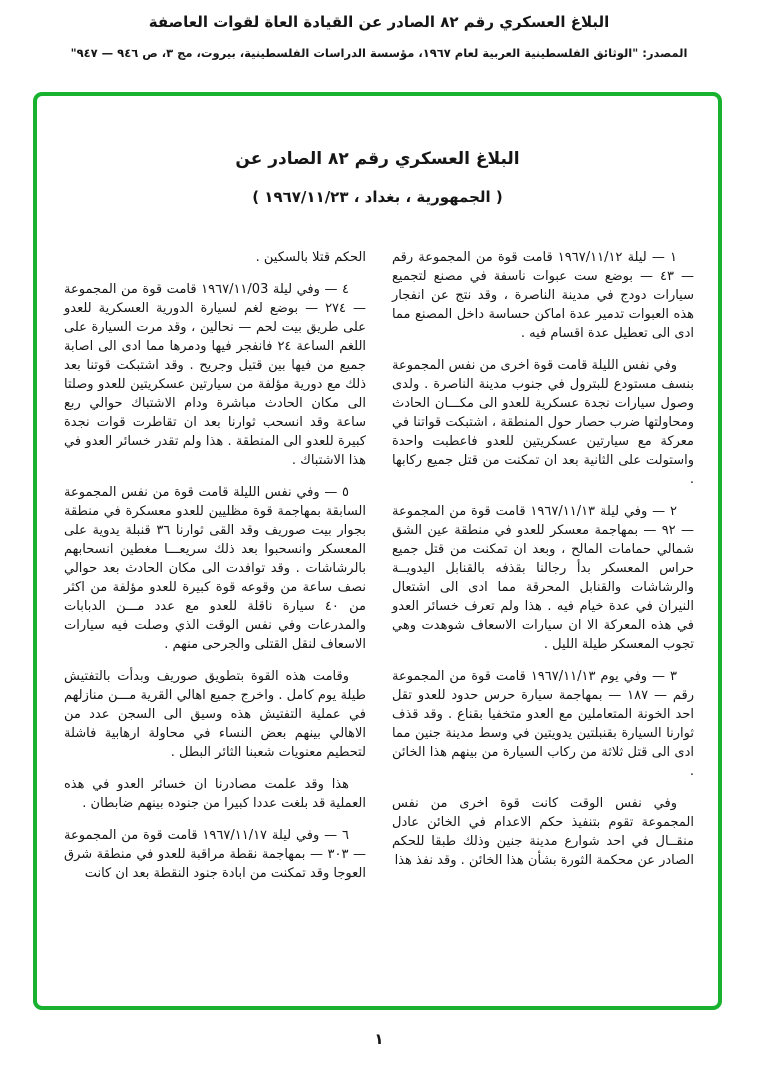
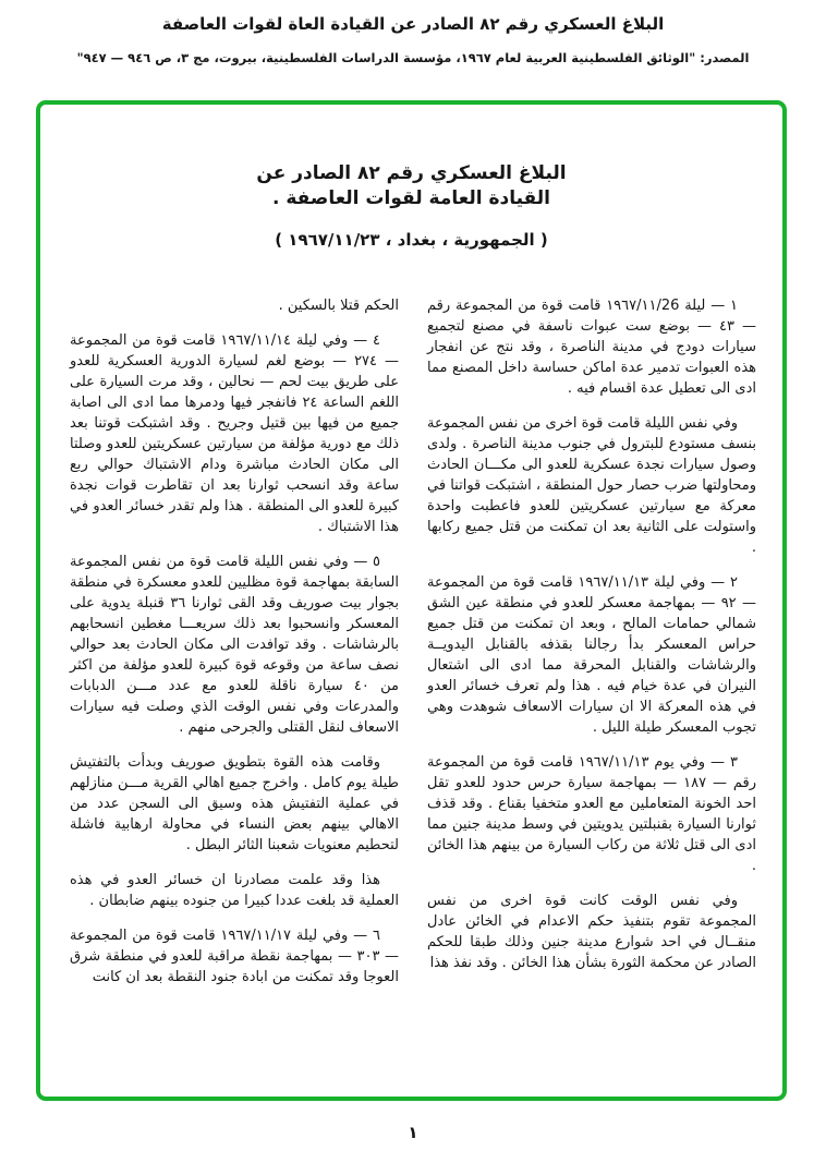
  البلاغ العسكري رقم ٨٢ الصادر عن القيادة العاة لقوات العاصفة
  المصدر: "الوثائق الفلسطينية العربية لعام ١٩٦٧، مؤسسة الدراسات الفلسطينية، بيروت، مج ٣، ص ٩٤٦ — ٩٤٧"
  البلاغ العسكري رقم ٨٢ الصادر عن
+ القيادة العامة لقوات العاصفة .
  ( الجمهورية ، بغداد ، ١٩٦٧/١١/٢٣ )
- ١ — ليلة ١٩٦٧/١١/١٢ قامت قوة من المجموعة رقم — ٤٣ — بوضع ست عبوات ناسفة في مصنع لتجميع سيارات دودج في مدينة الناصرة ، وقد نتج عن انفجار هذه العبوات تدمير عدة اماكن حساسة داخل المصنع مما ادى الى تعطيل عدة اقسام فيه .
+ ١ — ليلة ١٩٦٧/١١/26 قامت قوة من المجموعة رقم — ٤٣ — بوضع ست عبوات ناسفة في مصنع لتجميع سيارات دودج في مدينة الناصرة ، وقد نتج عن انفجار هذه العبوات تدمير عدة اماكن حساسة داخل المصنع مما ادى الى تعطيل عدة اقسام فيه .
  وفي نفس الليلة قامت قوة اخرى من نفس المجموعة بنسف مستودع للبترول في جنوب مدينة الناصرة . ولدى وصول سيارات نجدة عسكرية للعدو الى مكـــان الحادث ومحاولتها ضرب حصار حول المنطقة ، اشتبكت قواتنا في معركة مع سيارتين عسكريتين للعدو فاعطبت واحدة واستولت على الثانية بعد ان تمكنت من قتل جميع ركابها .
  ٢ — وفي ليلة ١٩٦٧/١١/١٣ قامت قوة من المجموعة — ٩٢ — بمهاجمة معسكر للعدو في منطقة عين الشق شمالي حمامات المالح ، وبعد ان تمكنت من قتل جميع حراس المعسكر بدأ رجالنا بقذفه بالقنابل اليدويــة والرشاشات والقنابل المحرقة مما ادى الى اشتعال النيران في عدة خيام فيه . هذا ولم تعرف خسائر العدو في هذه المعركة الا ان سيارات الاسعاف شوهدت وهي تجوب المعسكر طيلة الليل .
  ٣ — وفي يوم ١٩٦٧/١١/١٣ قامت قوة من المجموعة رقم — ١٨٧ — بمهاجمة سيارة حرس حدود للعدو تقل احد الخونة المتعاملين مع العدو متخفيا بقناع . وقد قذف ثوارنا السيارة بقنبلتين يدويتين في وسط مدينة جنين مما ادى الى قتل ثلاثة من ركاب السيارة من بينهم هذا الخائن .
  وفي نفس الوقت كانت قوة اخرى من نفس المجموعة تقوم بتنفيذ حكم الاعدام في الخائن عادل منقــال في احد شوارع مدينة جنين وذلك طبقا للحكم الصادر عن محكمة الثورة بشأن هذا الخائن . وقد نفذ هذا
  الحكم قتلا بالسكين .
- ٤ — وفي ليلة ١٩٦٧/١١/03 قامت قوة من المجموعة — ٢٧٤ — بوضع لغم لسيارة الدورية العسكرية للعدو على طريق بيت لحم — نحالين ، وقد مرت السيارة على اللغم الساعة ٢٤ فانفجر فيها ودمرها مما ادى الى اصابة جميع من فيها بين قتيل وجريح . وقد اشتبكت قوتنا بعد ذلك مع دورية مؤلفة من سيارتين عسكريتين للعدو وصلتا الى مكان الحادث مباشرة ودام الاشتباك حوالي ربع ساعة وقد انسحب ثوارنا بعد ان تقاطرت قوات نجدة كبيرة للعدو الى المنطقة . هذا ولم تقدر خسائر العدو في هذا الاشتباك .
+ ٤ — وفي ليلة ١٩٦٧/١١/١٤ قامت قوة من المجموعة — ٢٧٤ — بوضع لغم لسيارة الدورية العسكرية للعدو على طريق بيت لحم — نحالين ، وقد مرت السيارة على اللغم الساعة ٢٤ فانفجر فيها ودمرها مما ادى الى اصابة جميع من فيها بين قتيل وجريح . وقد اشتبكت قوتنا بعد ذلك مع دورية مؤلفة من سيارتين عسكريتين للعدو وصلتا الى مكان الحادث مباشرة ودام الاشتباك حوالي ربع ساعة وقد انسحب ثوارنا بعد ان تقاطرت قوات نجدة كبيرة للعدو الى المنطقة . هذا ولم تقدر خسائر العدو في هذا الاشتباك .
  ٥ — وفي نفس الليلة قامت قوة من نفس المجموعة السابقة بمهاجمة قوة مظليين للعدو معسكرة في منطقة بجوار بيت صوريف وقد القى ثوارنا ٣٦ قنبلة يدوية على المعسكر وانسحبوا بعد ذلك سريعـــا مغطين انسحابهم بالرشاشات . وقد توافدت الى مكان الحادث بعد حوالي نصف ساعة من وقوعه قوة كبيرة للعدو مؤلفة من اكثر من ٤٠ سيارة ناقلة للعدو مع عدد مـــن الدبابات والمدرعات وفي نفس الوقت الذي وصلت فيه سيارات الاسعاف لنقل القتلى والجرحى منهم .
  وقامت هذه القوة بتطويق صوريف وبدأت بالتفتيش طيلة يوم كامل . واخرج جميع اهالي القرية مـــن منازلهم في عملية التفتيش هذه وسيق الى السجن عدد من الاهالي بينهم بعض النساء في محاولة ارهابية فاشلة لتحطيم معنويات شعبنا الثائر البطل .
  هذا وقد علمت مصادرنا ان خسائر العدو في هذه العملية قد بلغت عددا كبيرا من جنوده بينهم ضابطان .
  ٦ — وفي ليلة ١٩٦٧/١١/١٧ قامت قوة من المجموعة — ٣٠٣ — بمهاجمة نقطة مراقبة للعدو في منطقة شرق العوجا وقد تمكنت من ابادة جنود النقطة بعد ان كانت
  ١
